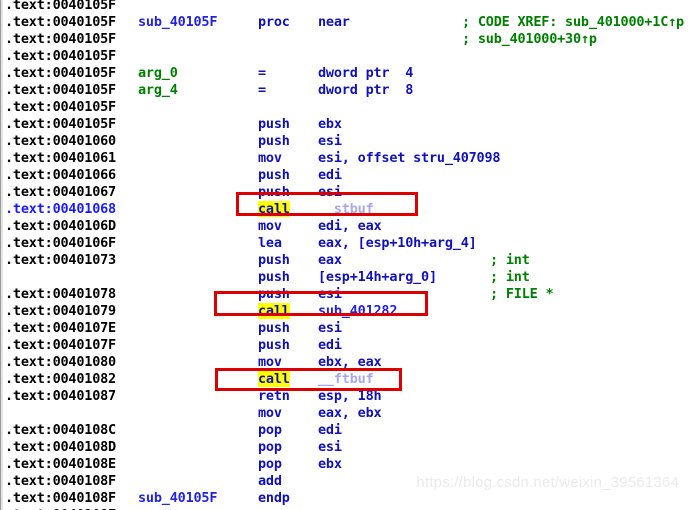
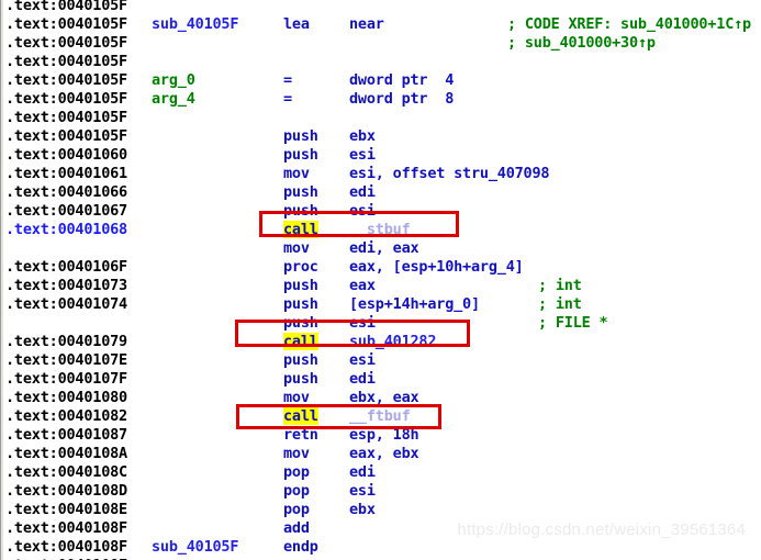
  .text:0040105F
  .text:0040105F
  sub_40105F
- proc
+ lea
  near
  ; CODE XREF: sub_401000+1C↑p
  .text:0040105F
  ; sub_401000+30↑p
  .text:0040105F
  .text:0040105F
  arg_0
  =
  dword ptr 4
  .text:0040105F
  arg_4
  =
  dword ptr 8
  .text:0040105F
  .text:0040105F
  push
  ebx
  .text:00401060
  push
  esi
  .text:00401061
  mov
  esi, offset stru_407098
  .text:00401066
  push
  edi
  .text:00401067
  push
  esi
  .text:00401068
  call
  __stbuf
- .text:0040106D
  mov
  edi, eax
  .text:0040106F
- lea
+ proc
  eax, [esp+10h+arg_4]
  .text:00401073
  push
  eax
  ; int
+ .text:00401074
  push
  [esp+14h+arg_0]
  ; int
- .text:00401078
  push
  esi
  ; FILE *
  .text:00401079
  call
  sub_401282
  .text:0040107E
  push
  esi
  .text:0040107F
  push
  edi
  .text:00401080
  mov
  ebx, eax
  .text:00401082
  call
  __ftbuf
  .text:00401087
  retn
  esp, 18h
+ .text:0040108A
  mov
  eax, ebx
  .text:0040108C
  pop
  edi
  .text:0040108D
  pop
  esi
  .text:0040108E
  pop
  ebx
  .text:0040108F
  add
  .text:0040108F
  sub_40105F
  endp
